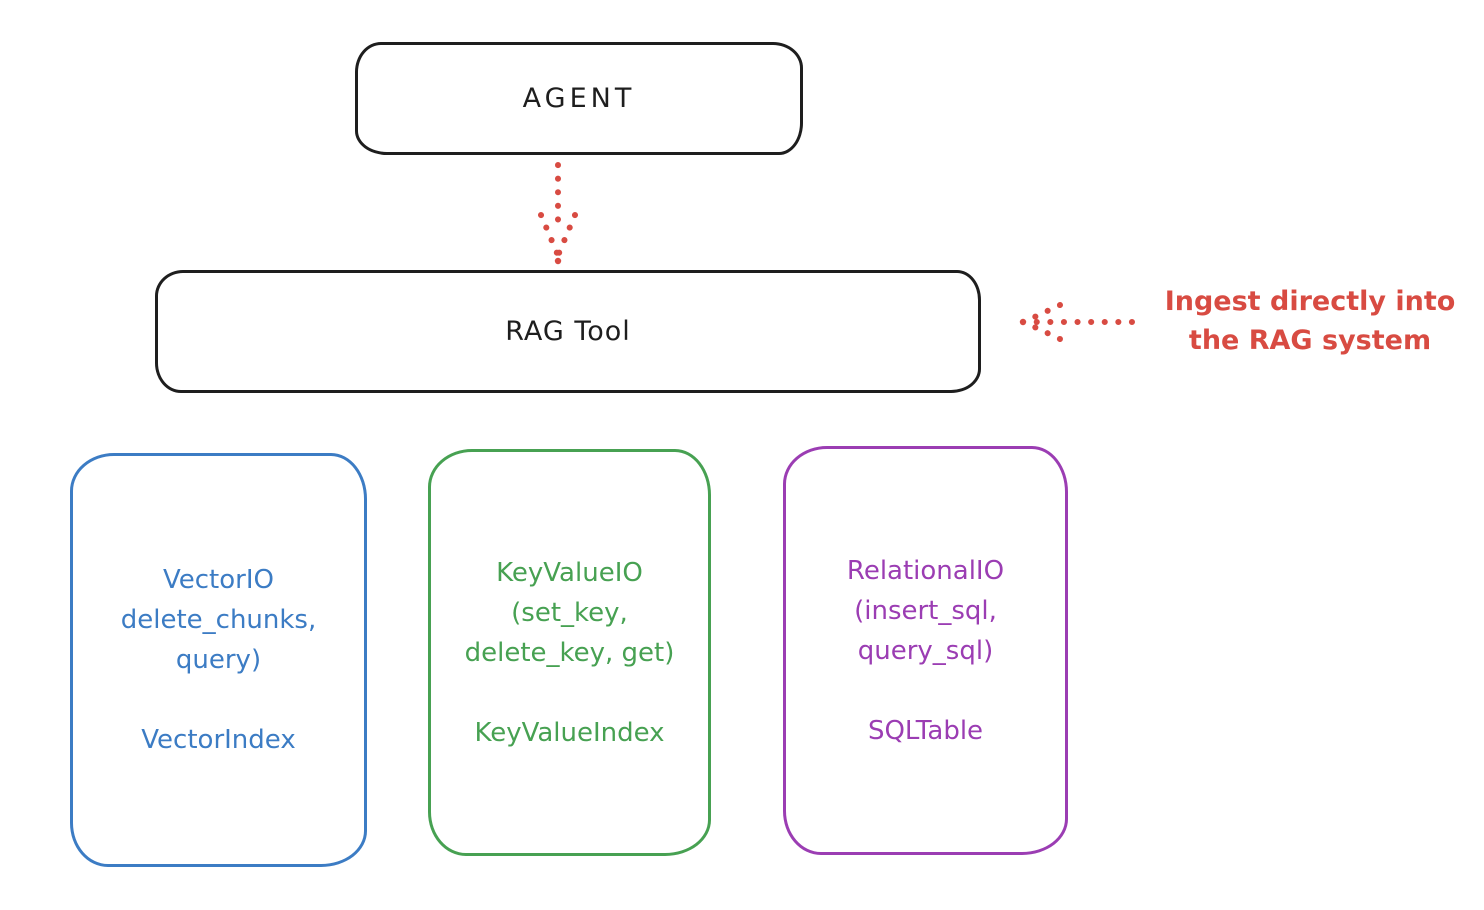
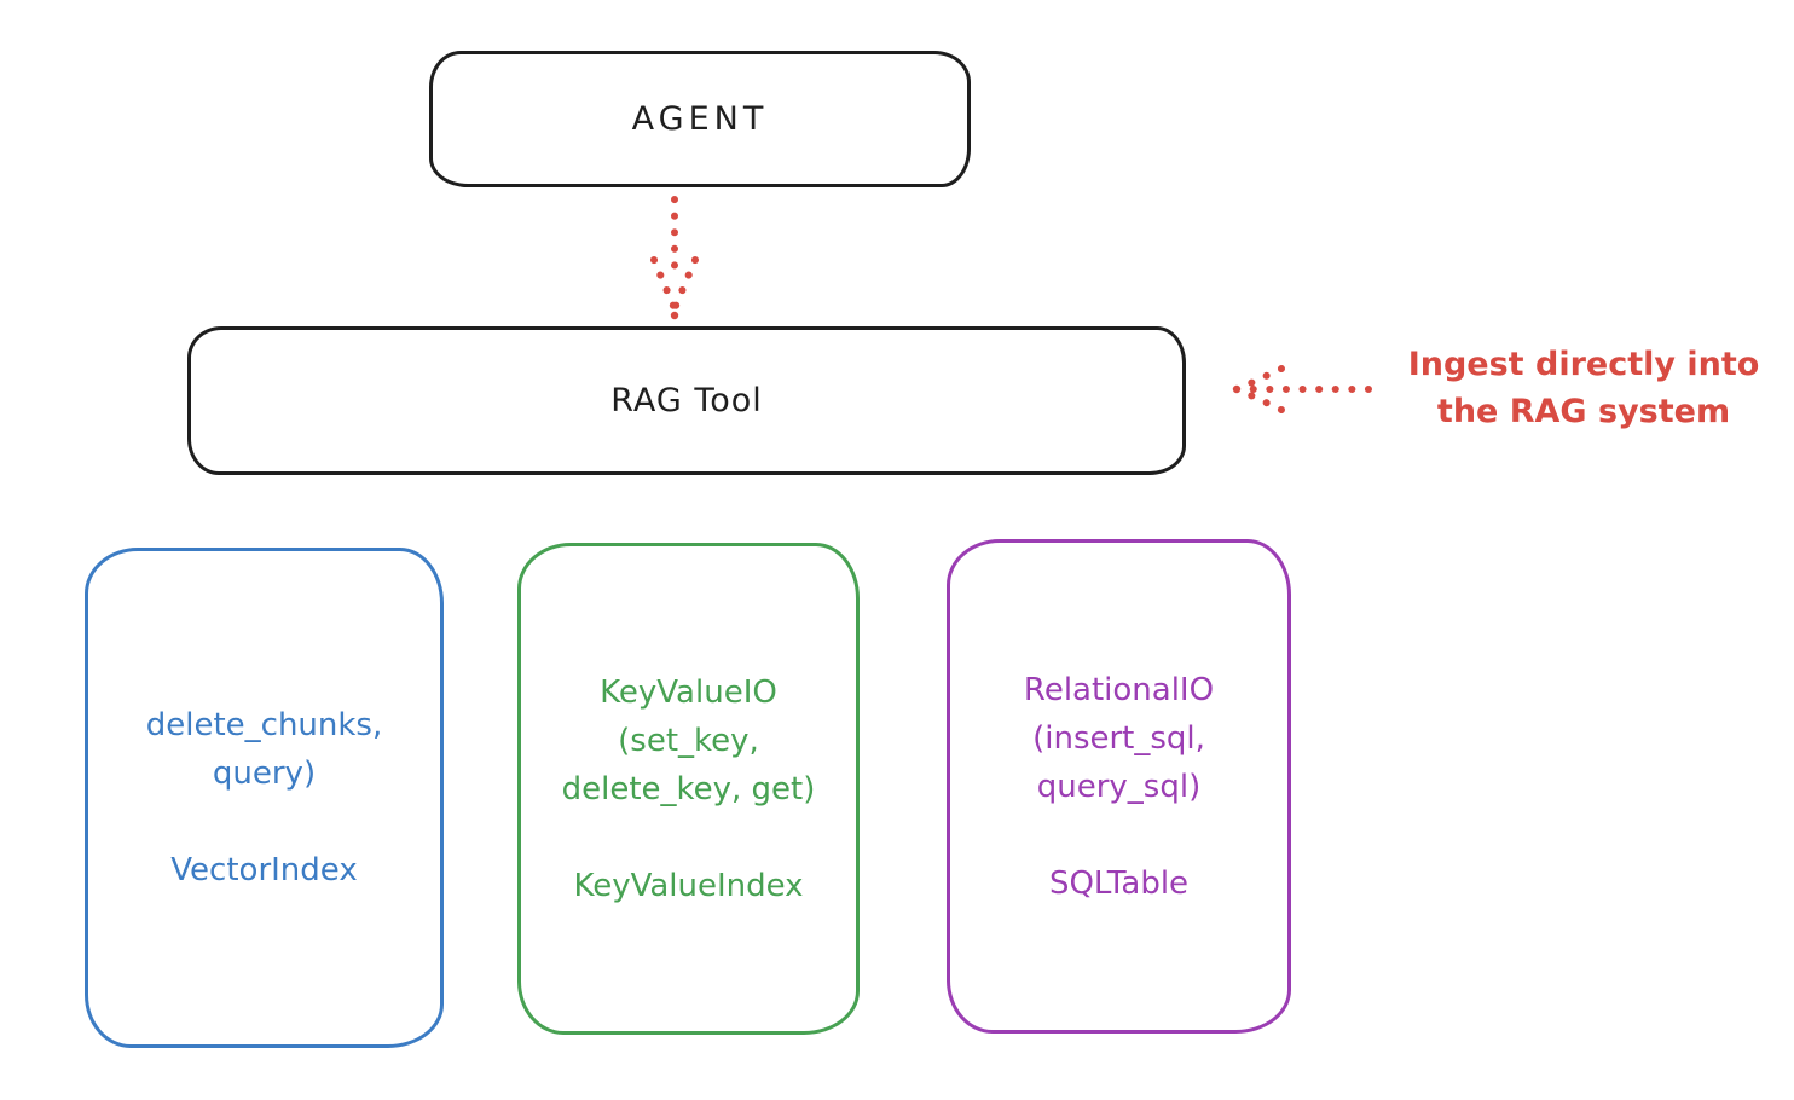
  AGENT
  RAG Tool
  Ingest directly into
  the RAG system
- VectorIO
  delete_chunks,
  query)
  VectorIndex
  KeyValueIO
  (set_key,
  delete_key, get)
  KeyValueIndex
  RelationalIO
  (insert_sql,
  query_sql)
  SQLTable
